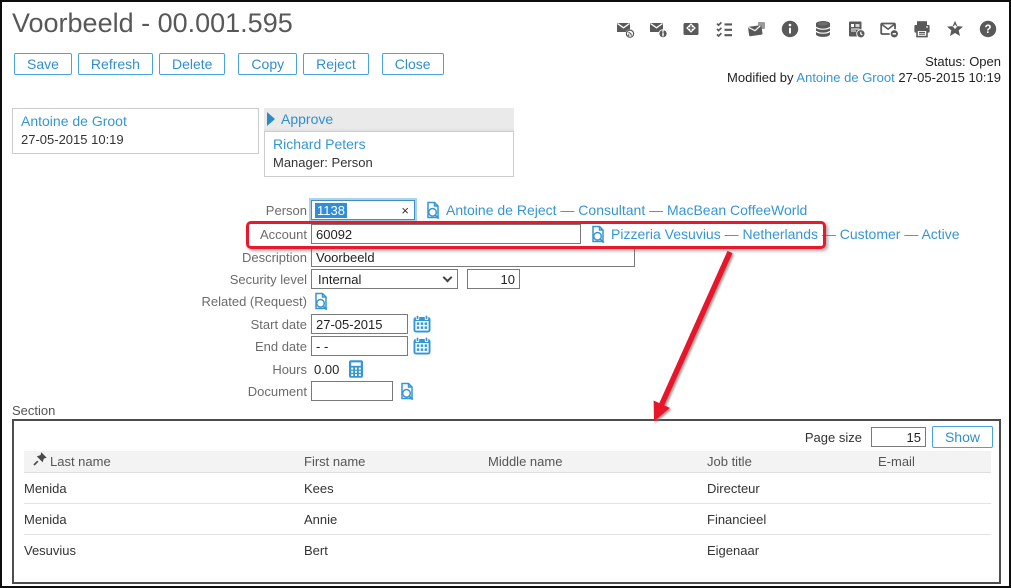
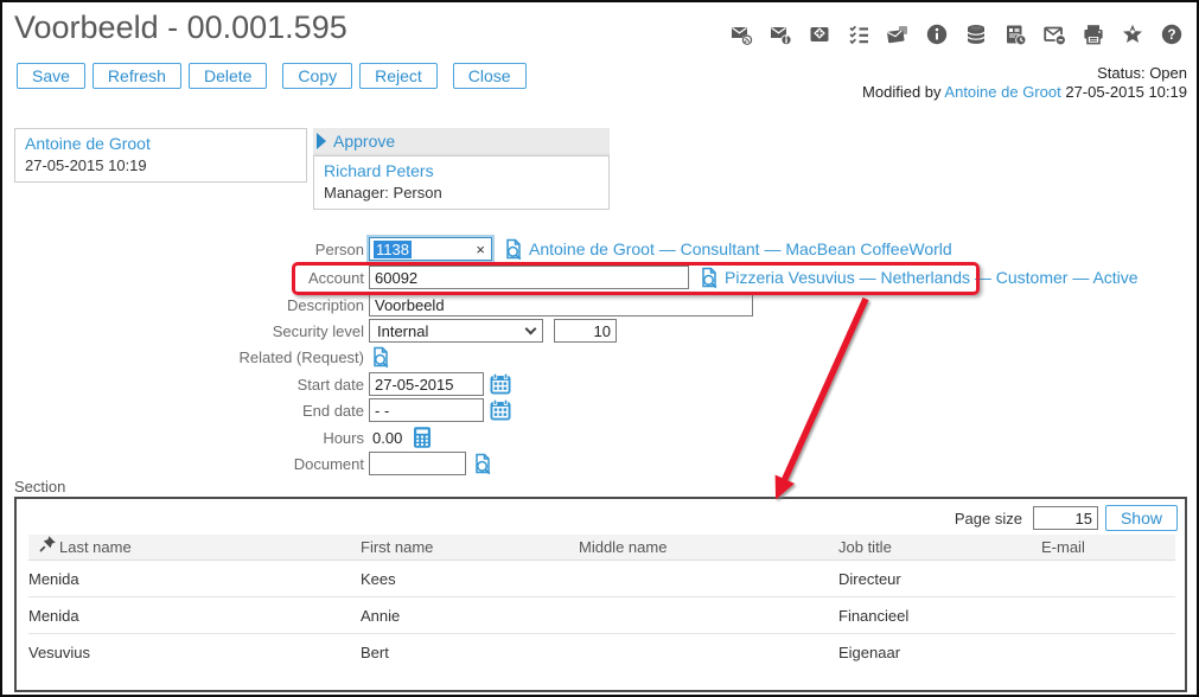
  Voorbeeld - 00.001.595
  ?
  Save
  Refresh
  Delete
  Copy
  Reject
  Close
  Status: Open
  Modified by Antoine de Groot 27-05-2015 10:19
  Antoine de Groot
  27-05-2015 10:19
  Approve
  Richard Peters
  Manager: Person
  Person
  1138
  ×
- Antoine de Reject — Consultant — MacBean CoffeeWorld
+ Antoine de Groot — Consultant — MacBean CoffeeWorld
  Account
  60092
  Pizzeria Vesuvius — Netherlands — Customer — Active
  Description
  Voorbeeld
  Security level
  Internal
  10
  Related (Request)
  Start date
  27-05-2015
  End date
  - -
  Hours
  0.00
  Document
  Section
  Page size
  15
  Show
  Last name
  First name
  Middle name
  Job title
  E-mail
  Menida
  Kees
  Directeur
  Menida
  Annie
  Financieel
  Vesuvius
  Bert
  Eigenaar
